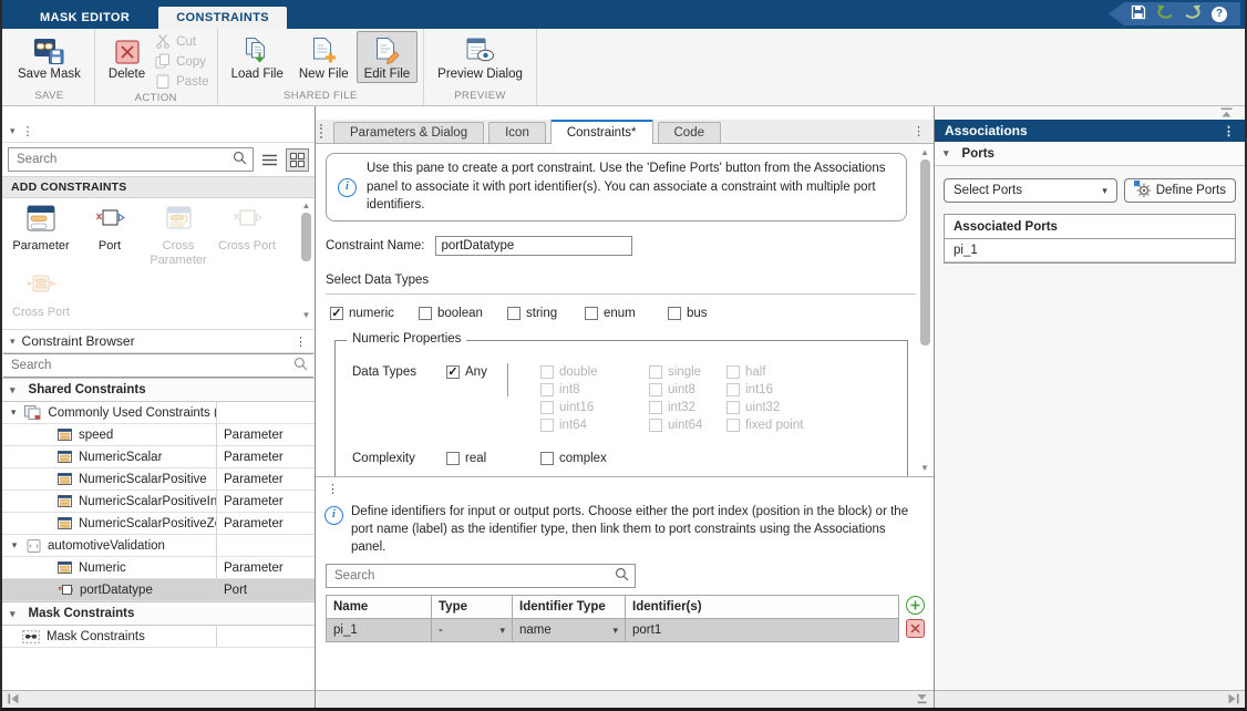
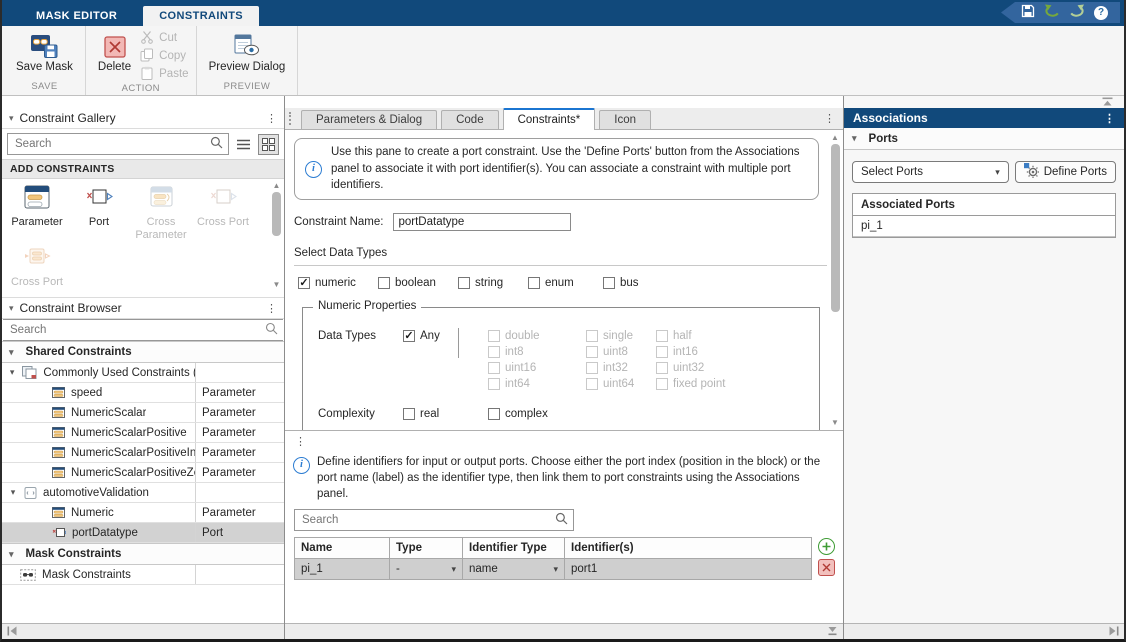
  MASK EDITOR
  CONSTRAINTS
  ?
  Save Mask
  SAVE
  Delete
  Cut
  Copy
  Paste
  ACTION
- Load File
- New File
- Edit File
- SHARED FILE
  Preview Dialog
  PREVIEW
  ▾
+ Constraint Gallery
  ⋮
  Search
  ADD CONSTRAINTS
  Parameter
  Port
  Cross Parameter
  Cross Port
  Cross Port
  ▲
  ▼
  ▾
  Constraint Browser
  ⋮
  Search
  ▾
  Shared Constraints
  ▾
  Commonly Used Constraints (
  speed
  Parameter
  NumericScalar
  Parameter
  NumericScalarPositive
  Parameter
  NumericScalarPositiveIn
  Parameter
  NumericScalarPositiveZ
  Parameter
  ▾
  automotiveValidation
  Numeric
  Parameter
  portDatatype
  Port
  ▾
  Mask Constraints
  Mask Constraints
  Parameters & Dialog
- Icon
+ Code
  Constraints*
- Code
+ Icon
  ⋮
  i
  Use this pane to create a port constraint. Use the 'Define Ports' button from the Associations panel to associate it with port identifier(s). You can associate a constraint with multiple port identifiers.
  Constraint Name:
  portDatatype
  Select Data Types
  numeric
  boolean
  string
  enum
  bus
  Numeric Properties
  Data Types
  Any
  double
  single
  half
  int8
  uint8
  int16
  uint16
  int32
  uint32
  int64
  uint64
  fixed point
  Complexity
  real
  complex
  ▲
  ▼
  ⋮
  i
  Define identifiers for input or output ports. Choose either the port index (position in the block) or the port name (label) as the identifier type, then link them to port constraints using the Associations panel.
  Search
  Name	Type	Identifier Type	Identifier(s)
  pi_1	- ▾	name ▾	port1
  Associations
  ⋮
  ▾
  Ports
  Select Ports
  ▾
  Define Ports
  Associated Ports
  pi_1
